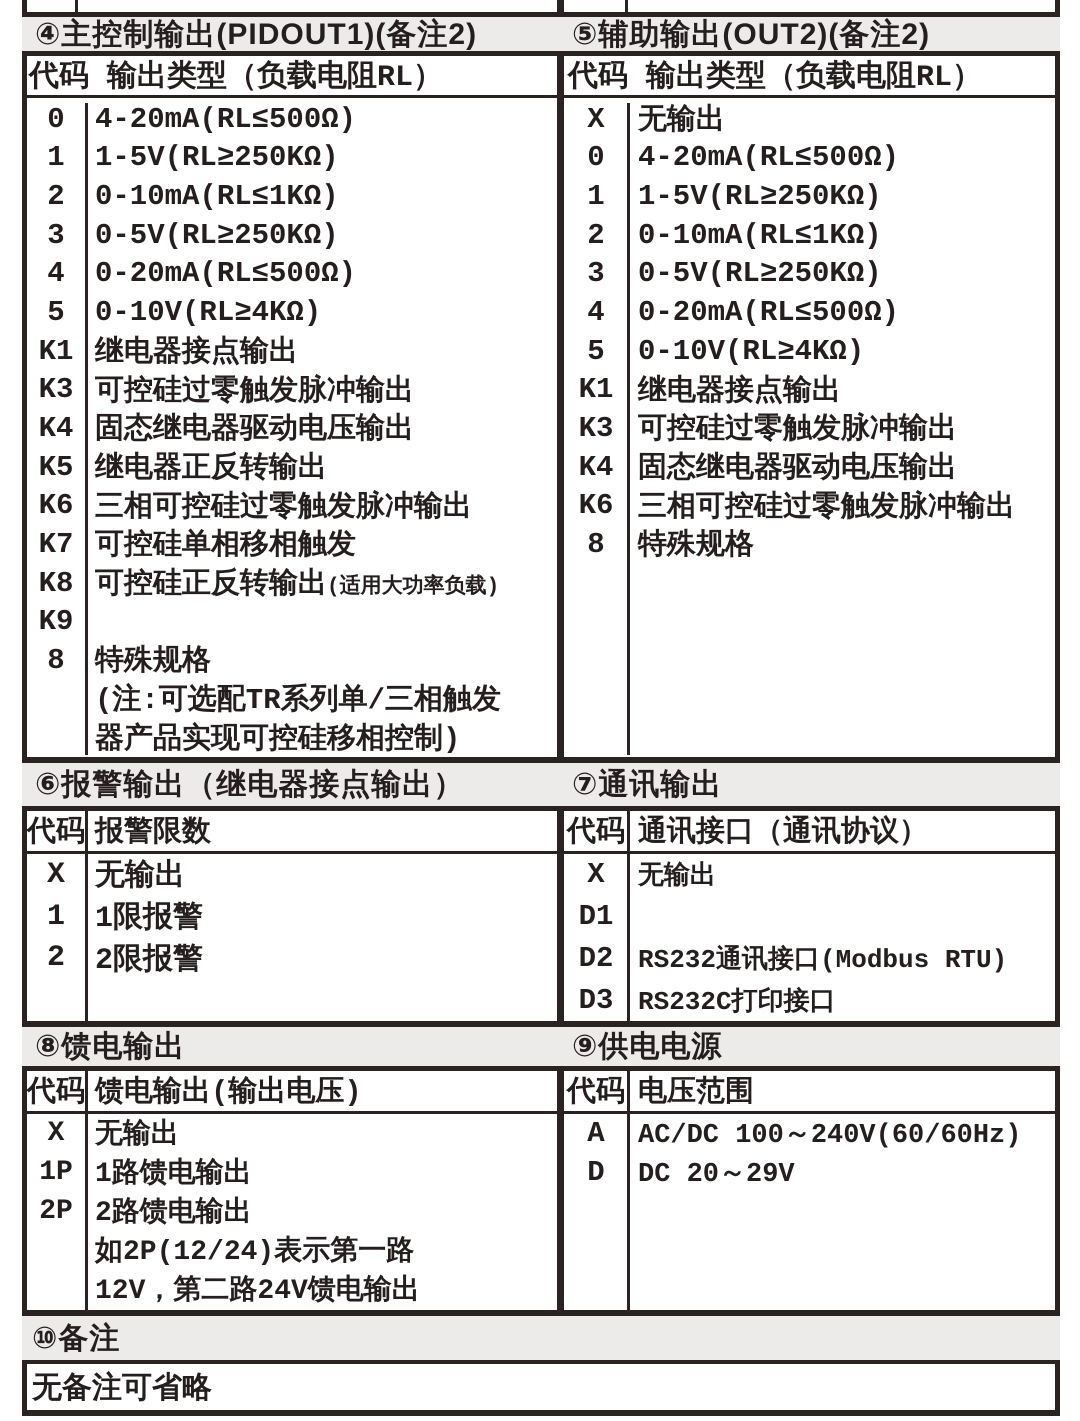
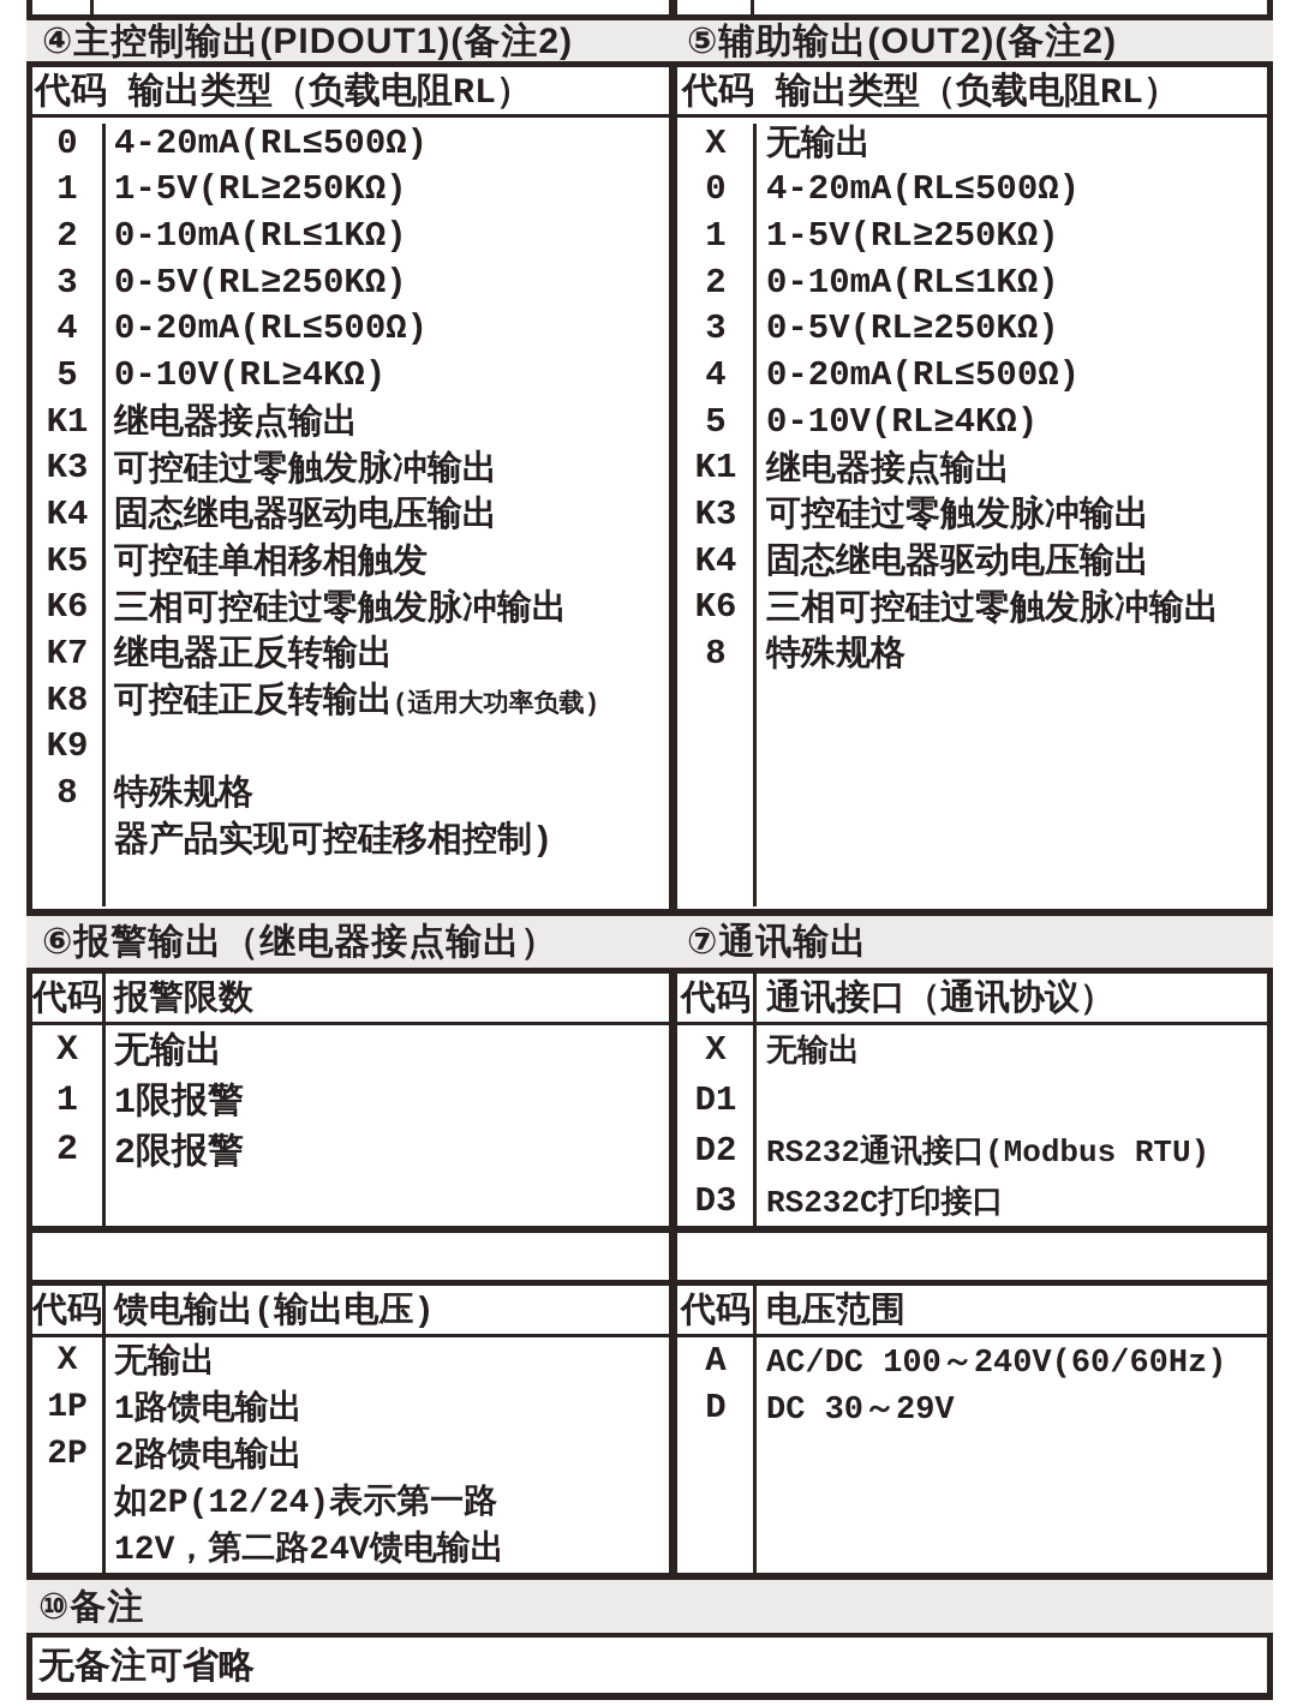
  ④主控制输出(PIDOUT1)(备注2)
  ⑤辅助输出(OUT2)(备注2)
  ⑥报警输出（继电器接点输出）
  ⑦通讯输出
- ⑧馈电输出
- ⑨供电电源
  ⑩备注
  代码 输出类型（负载电阻RL）
  代码 输出类型（负载电阻RL）
  代码
  报警限数
  代码
  通讯接口（通讯协议）
  代码
  馈电输出(输出电压)
  代码
  电压范围
  0
  4-20mA(RL≤500Ω)
  1
  1-5V(RL≥250KΩ)
  2
  0-10mA(RL≤1KΩ)
  3
  0-5V(RL≥250KΩ)
  4
  0-20mA(RL≤500Ω)
  5
  0-10V(RL≥4KΩ)
  K1
  继电器接点输出
  K3
  可控硅过零触发脉冲输出
  K4
  固态继电器驱动电压输出
  K5
- 继电器正反转输出
+ 可控硅单相移相触发
  K6
  三相可控硅过零触发脉冲输出
  K7
- 可控硅单相移相触发
+ 继电器正反转输出
  K8
  可控硅正反转输出(适用大功率负载)
  K9
  8
  特殊规格
- (注:可选配TR系列单/三相触发
  器产品实现可控硅移相控制)
  X
  无输出
  0
  4-20mA(RL≤500Ω)
  1
  1-5V(RL≥250KΩ)
  2
  0-10mA(RL≤1KΩ)
  3
  0-5V(RL≥250KΩ)
  4
  0-20mA(RL≤500Ω)
  5
  0-10V(RL≥4KΩ)
  K1
  继电器接点输出
  K3
  可控硅过零触发脉冲输出
  K4
  固态继电器驱动电压输出
  K6
  三相可控硅过零触发脉冲输出
  8
  特殊规格
  X
  无输出
  1
  1限报警
  2
  2限报警
  X
  无输出
  D1
  D2
  RS232通讯接口(Modbus RTU)
  D3
  RS232C打印接口
  X
  无输出
  1P
  1路馈电输出
  2P
  2路馈电输出
  如2P(12/24)表示第一路
  12V，第二路24V馈电输出
  A
  AC/DC 100～240V(60/60Hz)
  D
- DC 20～29V
+ DC 30～29V
  无备注可省略
